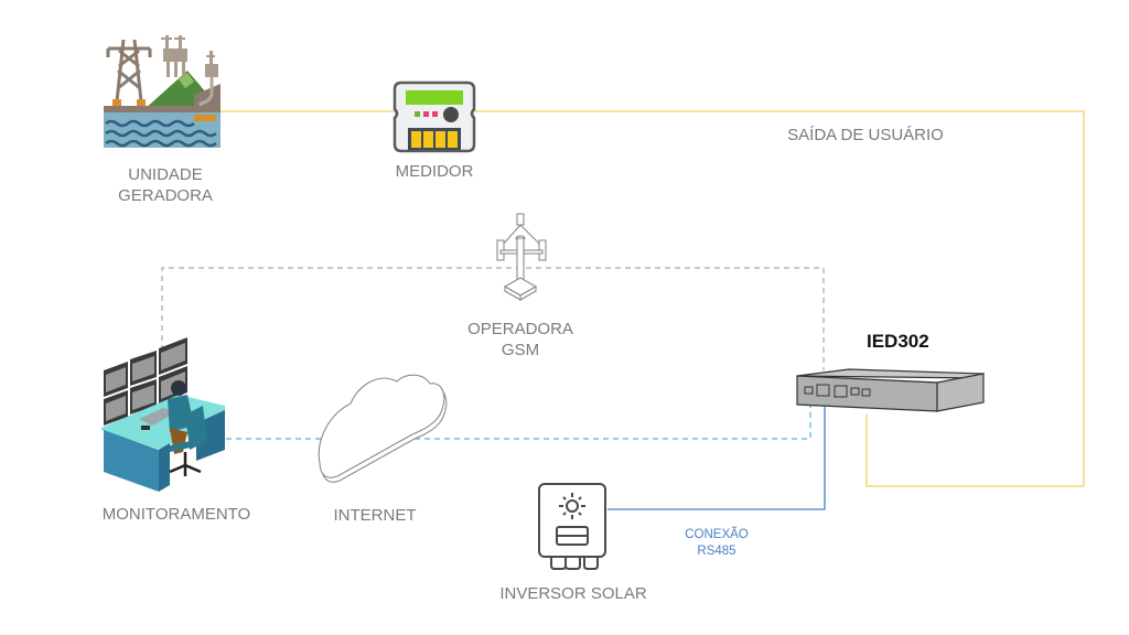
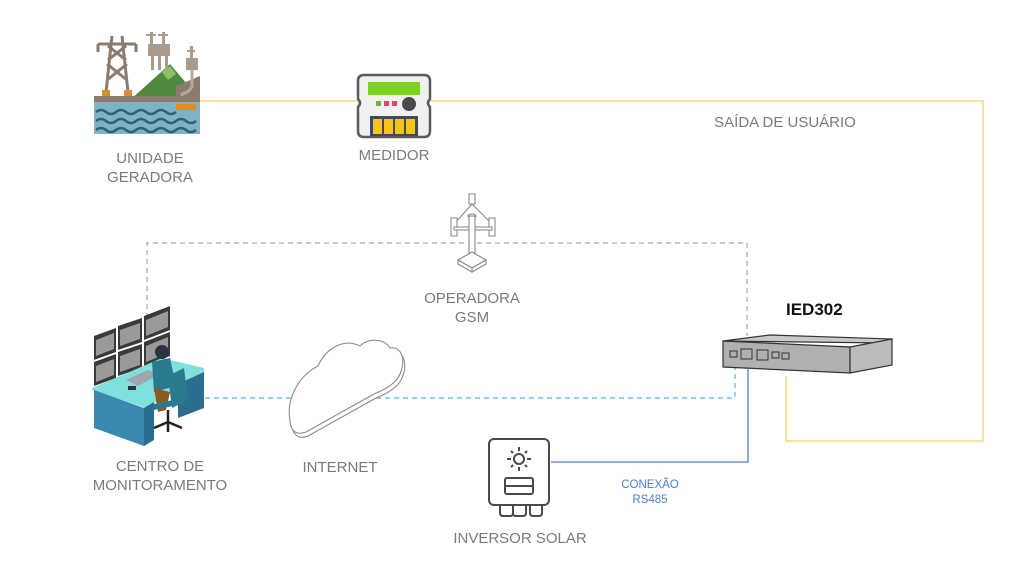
  UNIDADE
  GERADORA
  MEDIDOR
  SAÍDA DE USUÁRIO
  OPERADORA
  GSM
  IED302
+ CENTRO DE
  MONITORAMENTO
  INTERNET
  INVERSOR SOLAR
  CONEXÃO
  RS485
